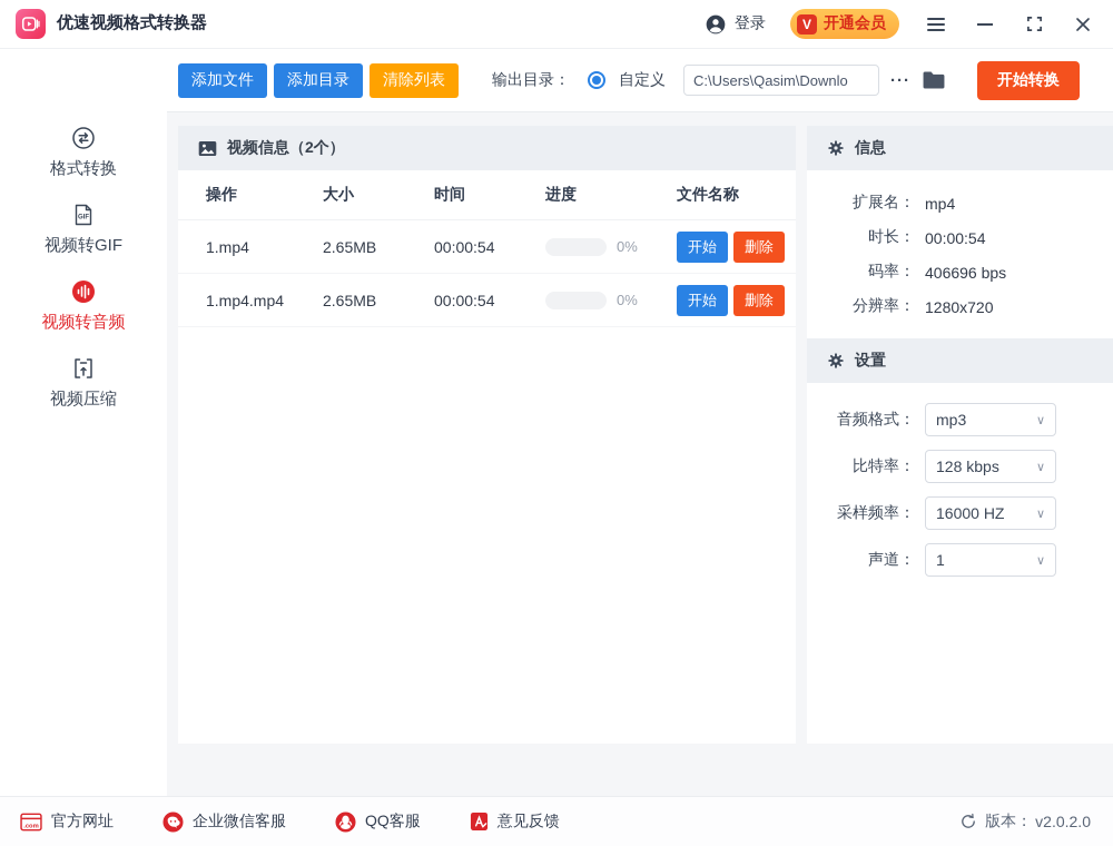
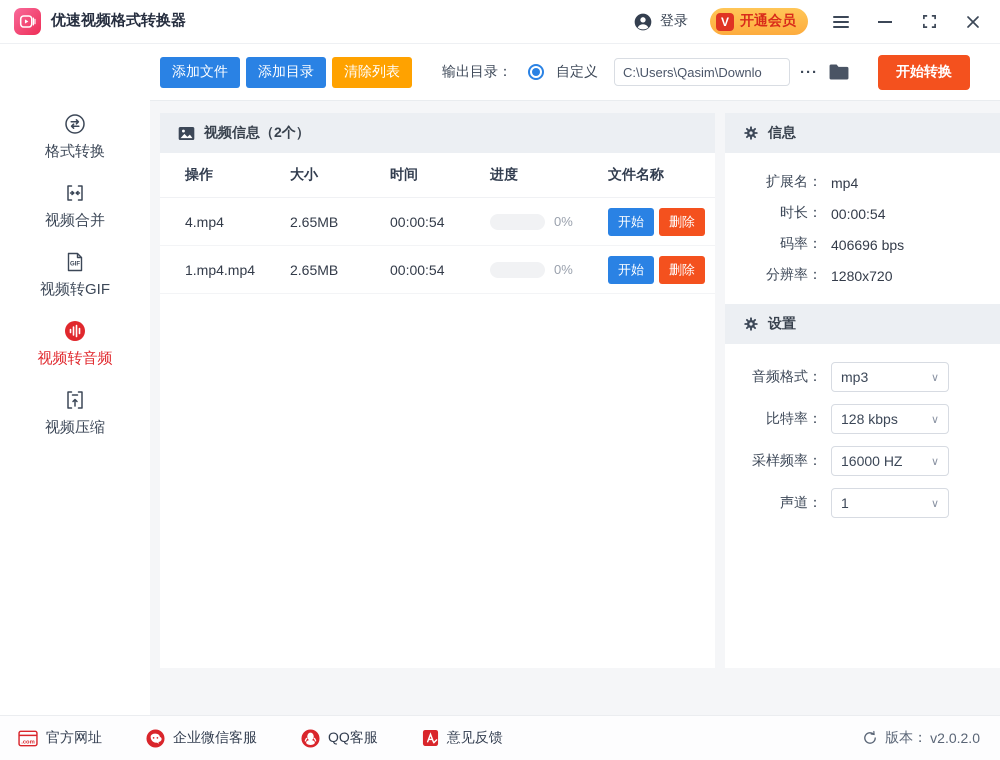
  优速视频格式转换器
  登录
  V
  开通会员
  格式转换
+ 视频合并
  视频转GIF
  视频转音频
  视频压缩
  添加文件
  添加目录
  清除列表
  输出目录：
  自定义
  C:\Users\Qasim\Downlo
  ···
  开始转换
  视频信息（2个）
  操作
  大小
  时间
  进度
  文件名称
- 1.mp4
+ 4.mp4
  2.65MB
  00:00:54
  0%
  开始
  删除
  1.mp4.mp4
  2.65MB
  00:00:54
  0%
  开始
  删除
  信息
  扩展名：
  mp4
  时长：
  00:00:54
  码率：
  406696 bps
  分辨率：
  1280x720
  设置
  音频格式：
  mp3
  ∨
  比特率：
  128 kbps
  ∨
  采样频率：
  16000 HZ
  ∨
  声道：
  1
  ∨
  官方网址
  企业微信客服
  QQ客服
  意见反馈
  版本：
  v2.0.2.0
